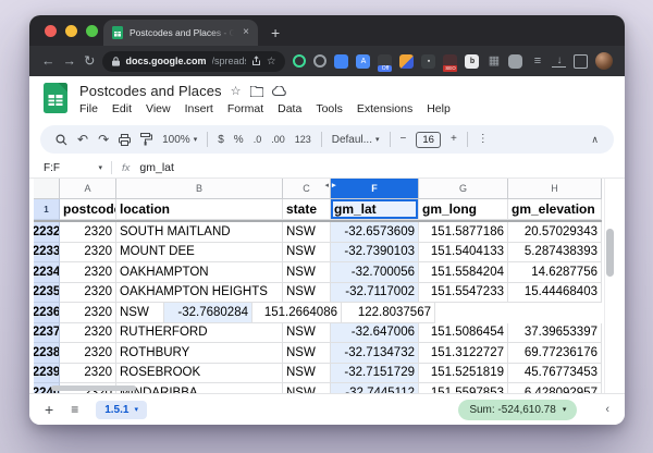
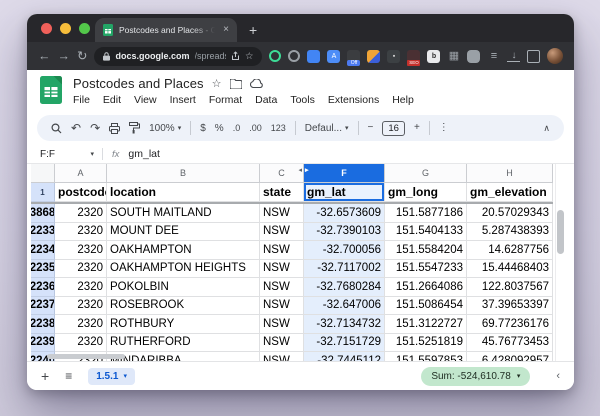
  Postcodes and Places - G
  ×
  +
  ←
  →
  ↻
  docs.google.com
  ☆
  ▦
  ≡
  ↓
  Postcodes and Places
  ☆
  File
  Edit
  View
  Insert
  Format
  Data
  Tools
  Extensions
  Help
  ↶
  ↷
  100%
  $
  %
  .0
  .00
  123
  Defaul...
  −
  16
  +
  ⋮
  ∧
  F:F
  fx
  gm_lat
  A
  B
  C
  F
  G
  H
  1
  postcod
  location
  state
  gm_lat
  gm_long
  gm_elevation
- 2232
+ 3868
  2320
  SOUTH MAITLAND
  NSW
  -32.6573609
  151.5877186
  20.57029343
  2233
  2320
  MOUNT DEE
  NSW
  -32.7390103
  151.5404133
  5.287438393
  2234
  2320
  OAKHAMPTON
  NSW
  -32.700056
  151.5584204
  14.6287756
  2235
  2320
  OAKHAMPTON HEIGHTS
  NSW
  -32.7117002
  151.5547233
  15.44468403
  2236
  2320
+ POKOLBIN
  NSW
  -32.7680284
  151.2664086
  122.8037567
  2237
  2320
- RUTHERFORD
+ ROSEBROOK
  NSW
  -32.647006
  151.5086454
  37.39653397
  2238
  2320
  ROTHBURY
  NSW
  -32.7134732
  151.3122727
  69.77236176
  2239
  2320
- ROSEBROOK
+ RUTHERFORD
  NSW
  -32.7151729
  151.5251819
  45.76773453
  2240
  2320
  MINDARIBBA
  NSW
  -32.7445112
  151.5597853
  6.428092957
  +
  ≡
  1.5.1
  Sum: -524,610.78
  ‹
